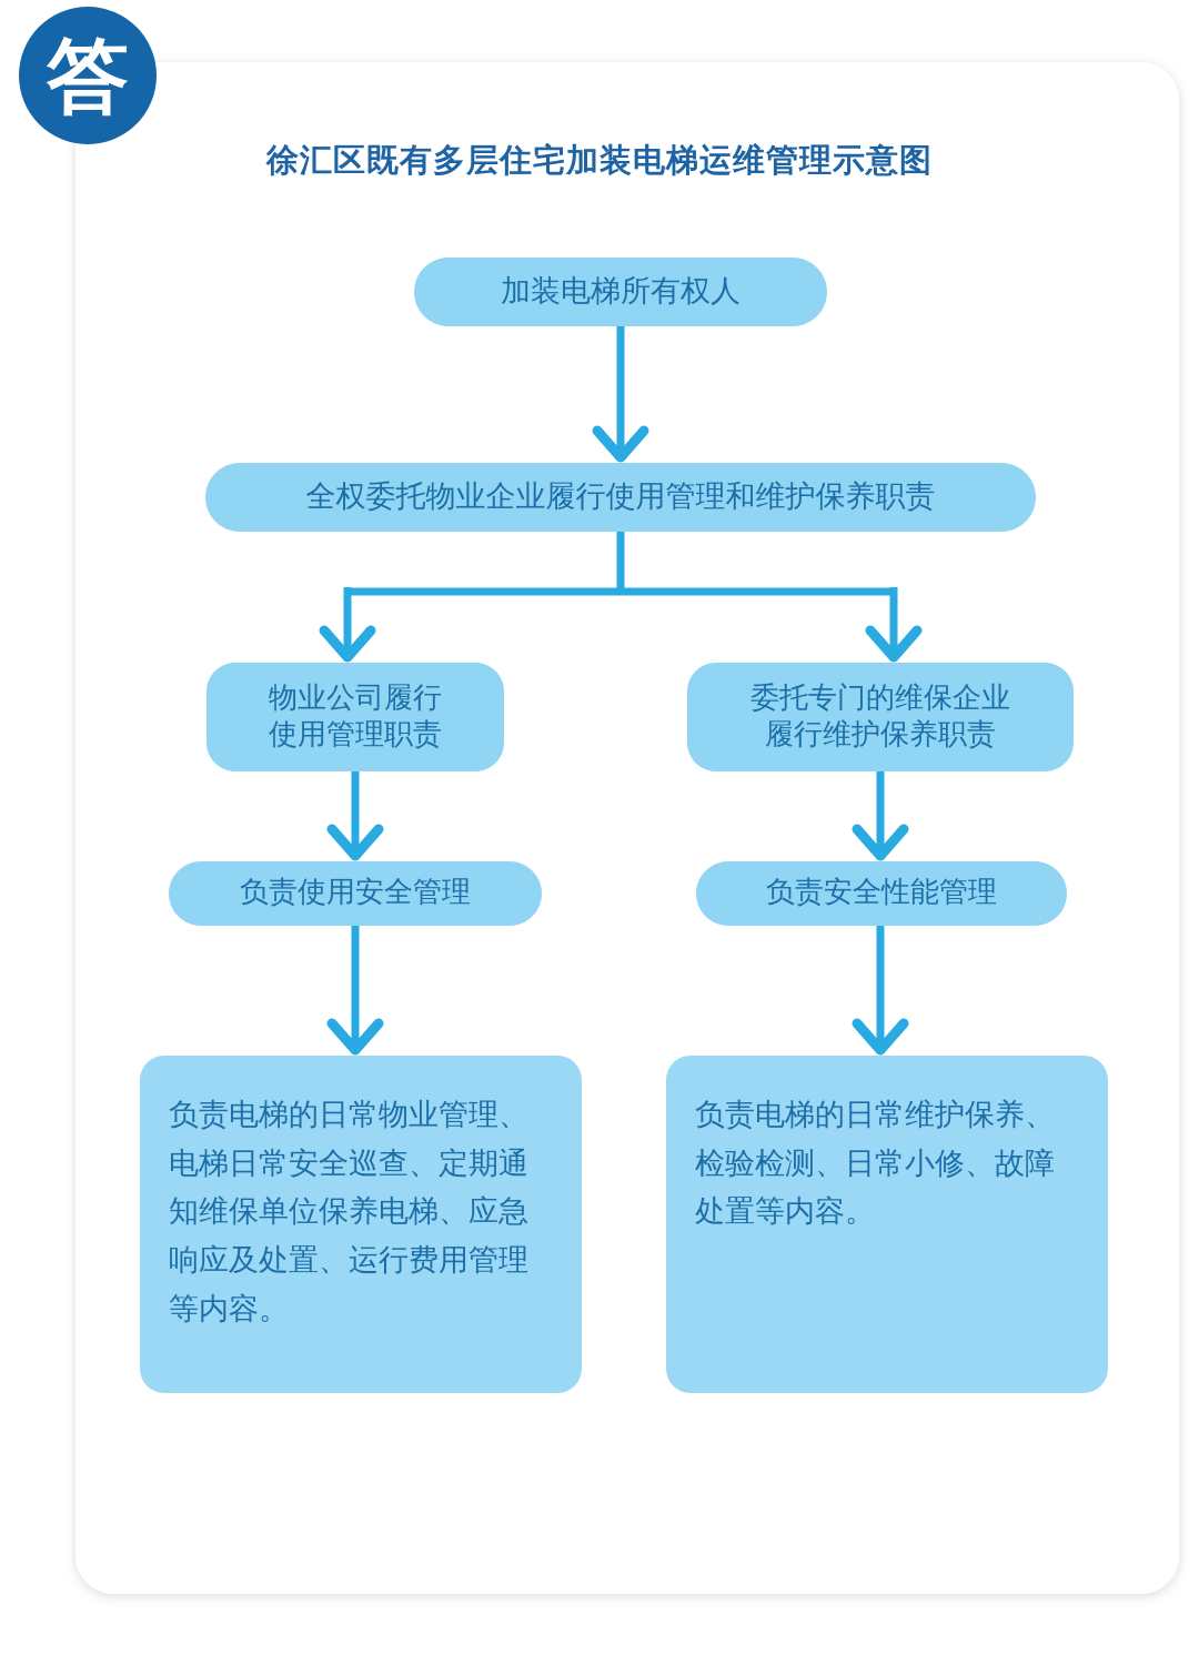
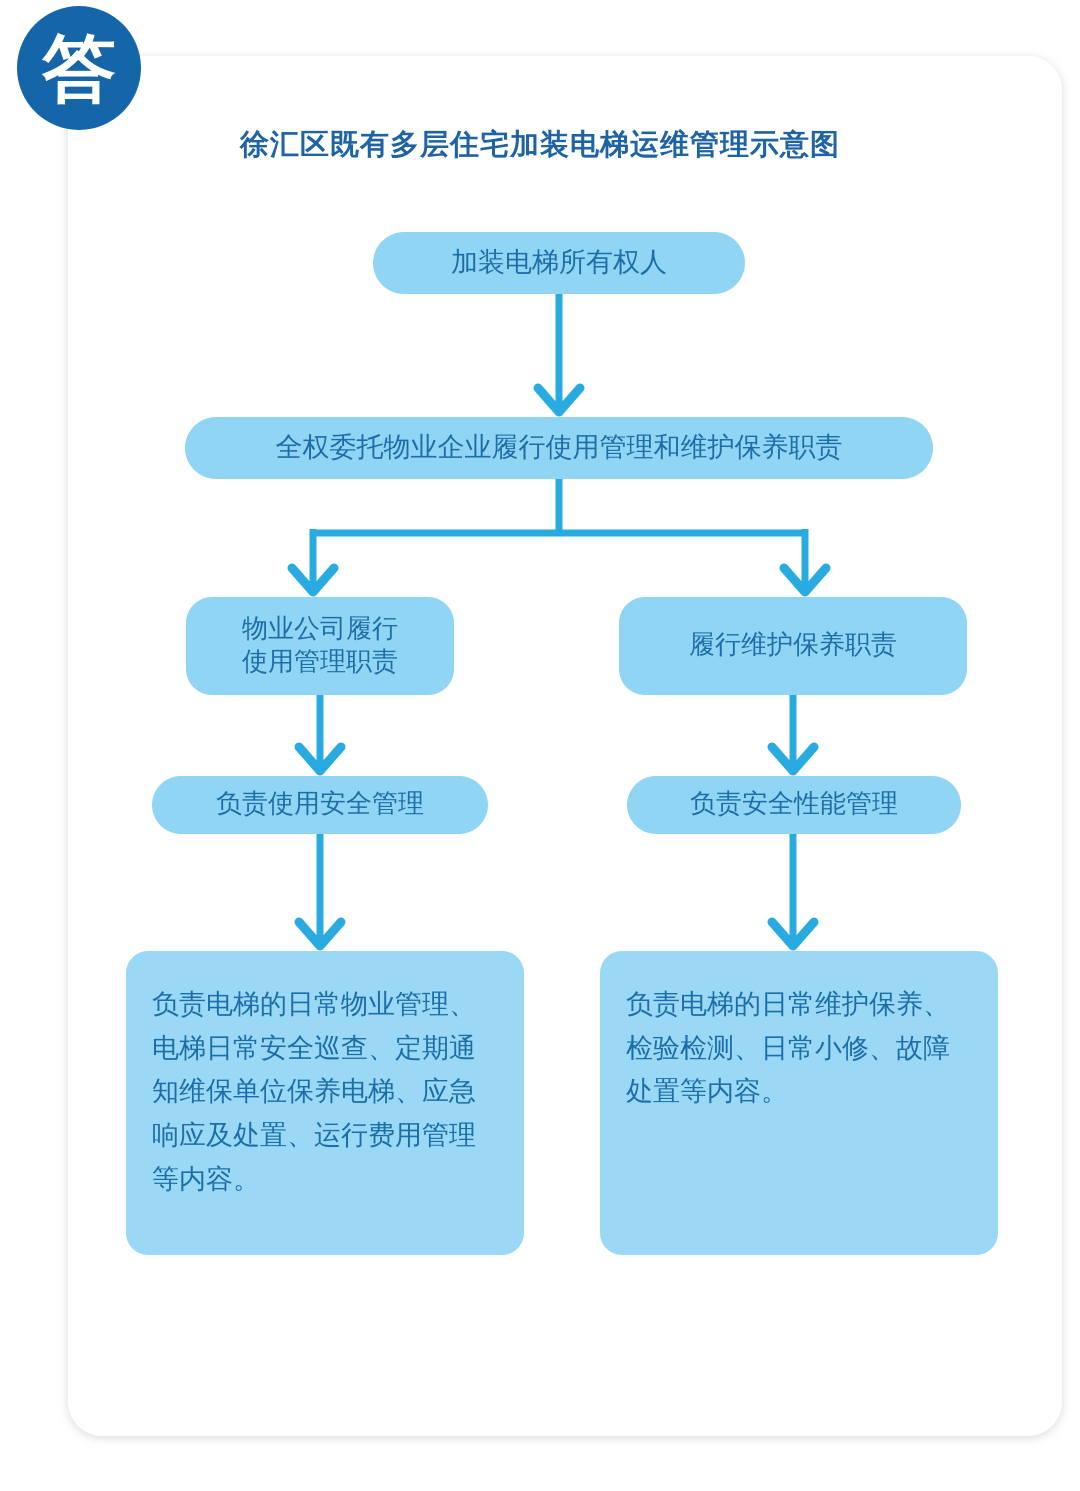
  答
  徐汇区既有多层住宅加装电梯运维管理示意图
  加装电梯所有权人
  全权委托物业企业履行使用管理和维护保养职责
  物业公司履行
  使用管理职责
- 委托专门的维保企业
  履行维护保养职责
  负责使用安全管理
  负责安全性能管理
  负责电梯的日常物业管理、电梯日常安全巡查、定期通知维保单位保养电梯、应急响应及处置、运行费用管理等内容。
  负责电梯的日常维护保养、检验检测、日常小修、故障处置等内容。
